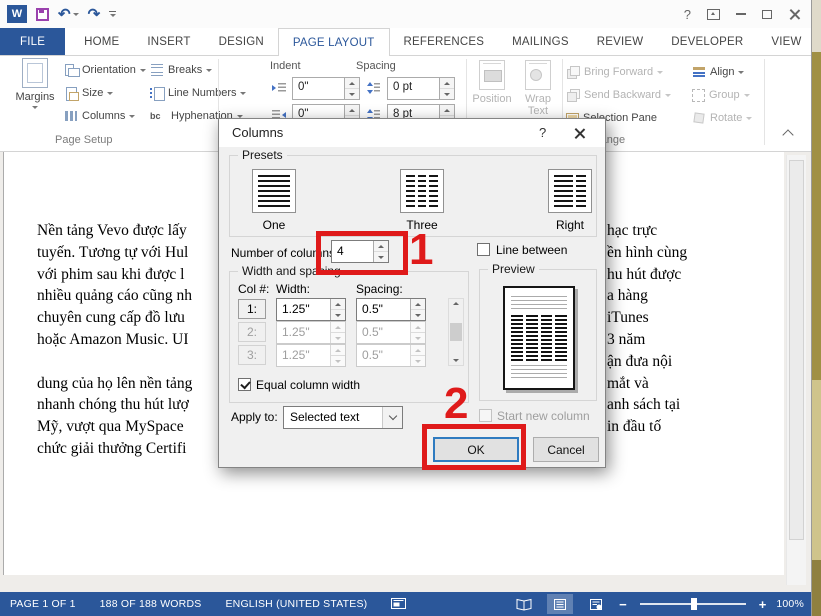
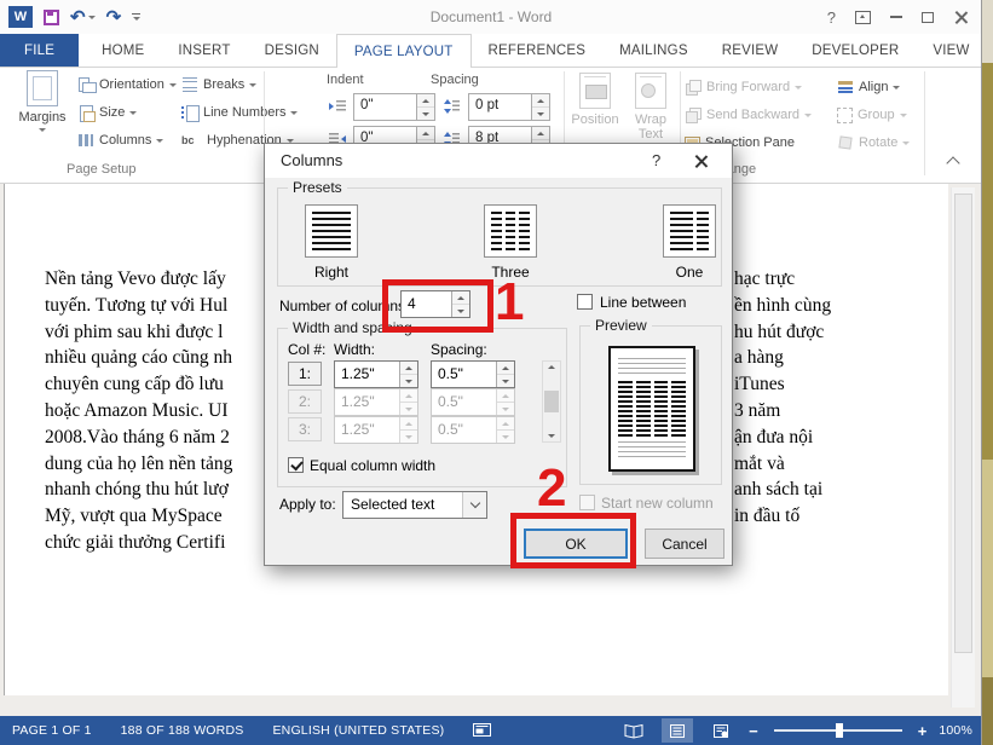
  W
  ↶
  ↷
+ Document1 - Word
  ?
  FILE
  HOME
  INSERT
  DESIGN
  PAGE LAYOUT
  REFERENCES
  MAILINGS
  REVIEW
  DEVELOPER
  VIEW
  Margins
  Orientation
  Size
  Columns
  Breaks
  Line Numers
  bc
  Hyphenation
  Page Setup
  Indent
  Spacing
  0"
  0"
  0 pt
  8 pt
  Position
  Wrap Text
  Bring Forward
  Send Backward
  Align
  Group
  Rotate
  Nền tảng Vevo được lấy
  hạc trực
  tuyến. Tương tự với Hul
  ền hình cùng
  với phim sau khi được l
  hu hút được
  nhiều quảng cáo cũng nh
  a hàng
  chuyên cung cấp đồ lưu
  iTunes
  hoặc Amazon Music. UI
  3 năm
+ 2008.Vào tháng 6 năm 2
  ận đưa nội
  dung của họ lên nền tảng
  mắt và
  nhanh chóng thu hút lượ
  anh sách tại
  Mỹ, vượt qua MySpace
  in đầu tố
  chức giải thưởng Certifi
  PAGE 1 OF 1
  188 OF 188 WORDS
  ENGLISH (UNITED STATES)
  −
  +
  100%
  Columns
  ?
  Presets
- One
+ Right
  Three
- Right
+ One
  Number of column
  4
  Line between
  Width and spacing
  Col #:
  Width:
  Spacing:
  1:
  1.25"
  0.5"
  2:
  1.25"
  0.5"
  3:
  1.25"
  0.5"
  Equal column width
  Preview
  Apply to:
  Selected text
  Start new column
  OK
  Cancel
  1
  2
